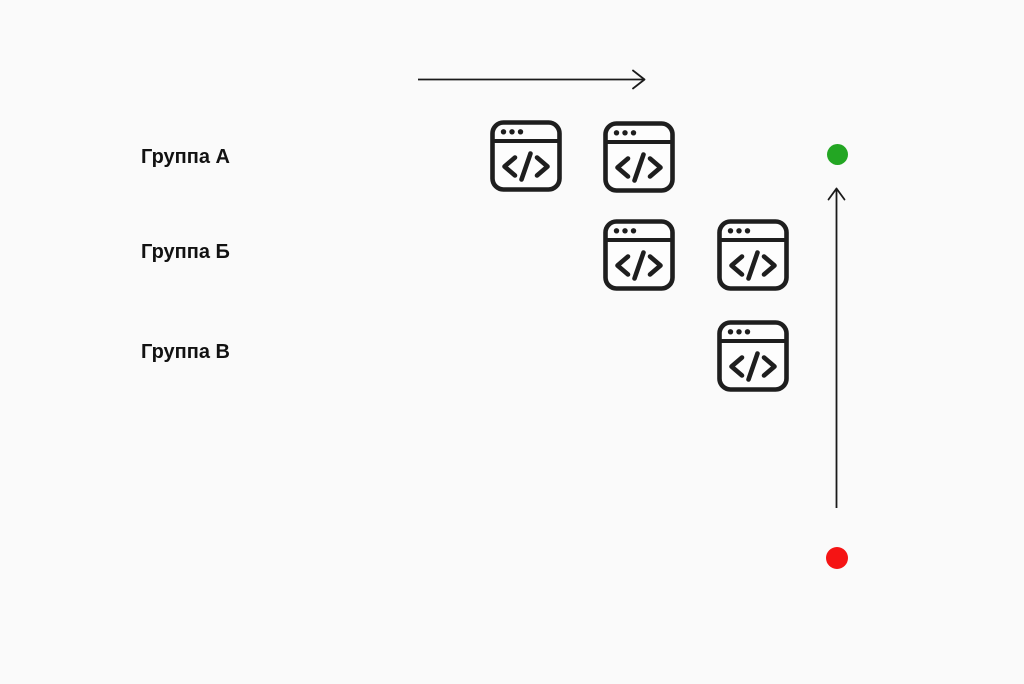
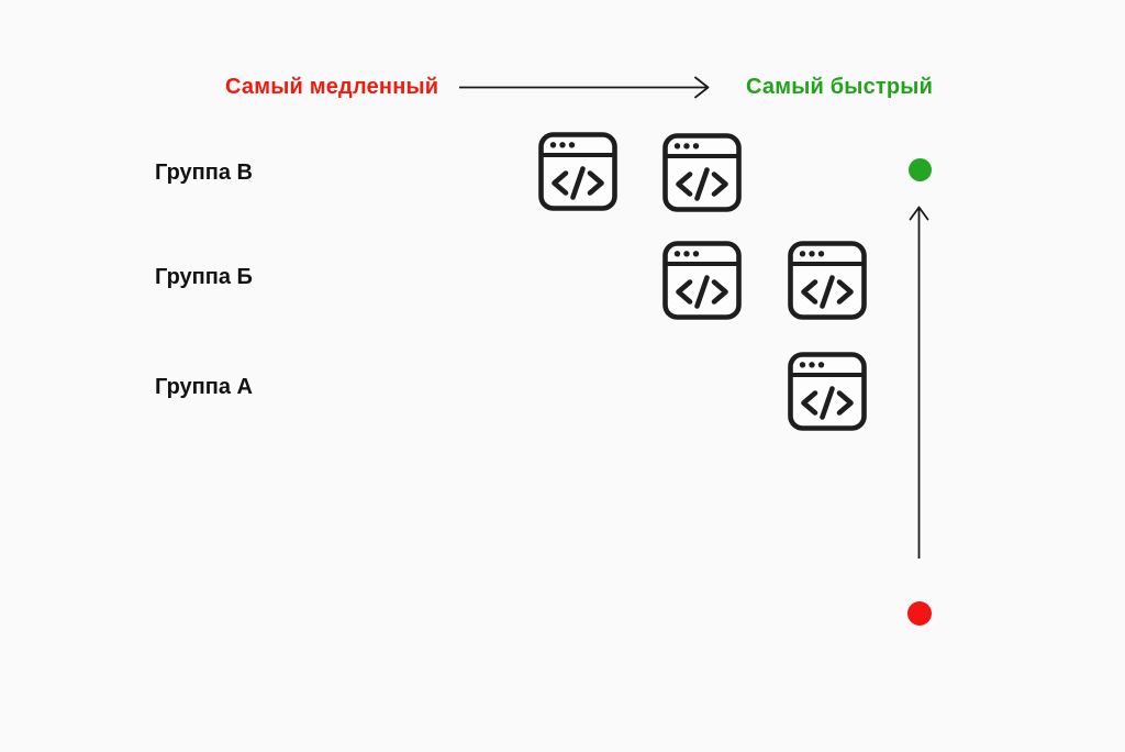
+ Самый медленный
+ Самый быстрый
- Группа А
+ Группа В
  Группа Б
- Группа В
+ Группа А
